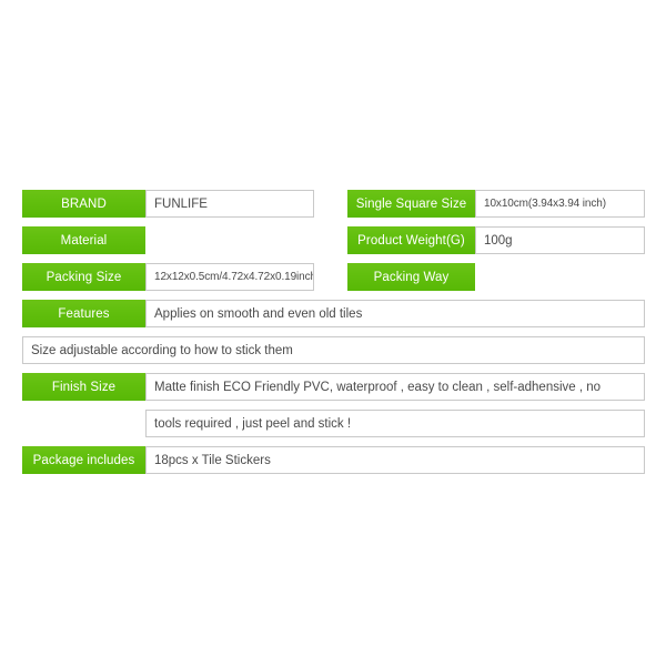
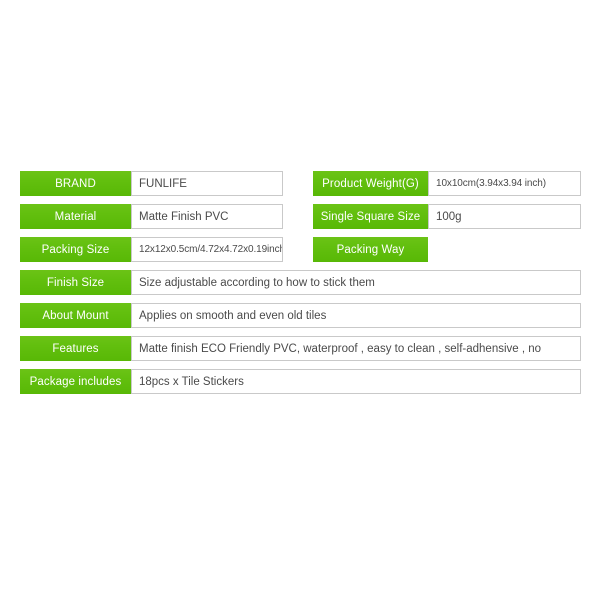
  BRAND
  FUNLIFE
- Single Square Size
+ Product Weight(G)
  10x10cm(3.94x3.94 inch)
  Material
+ Matte Finish PVC
- Product Weight(G)
+ Single Square Size
  100g
  Packing Size
  12x12x0.5cm/4.72x4.72x0.19inch
  Packing Way
- Features
+ Finish Size
- Applies on smooth and even old tiles
+ Size adjustable according to how to stick them
+ About Mount
- Size adjustable according to how to stick them
+ Applies on smooth and even old tiles
- Finish Size
+ Features
  Matte finish ECO Friendly PVC, waterproof , easy to clean , self-adhensive , no
- tools required , just peel and stick !
  Package includes
  18pcs x Tile Stickers
